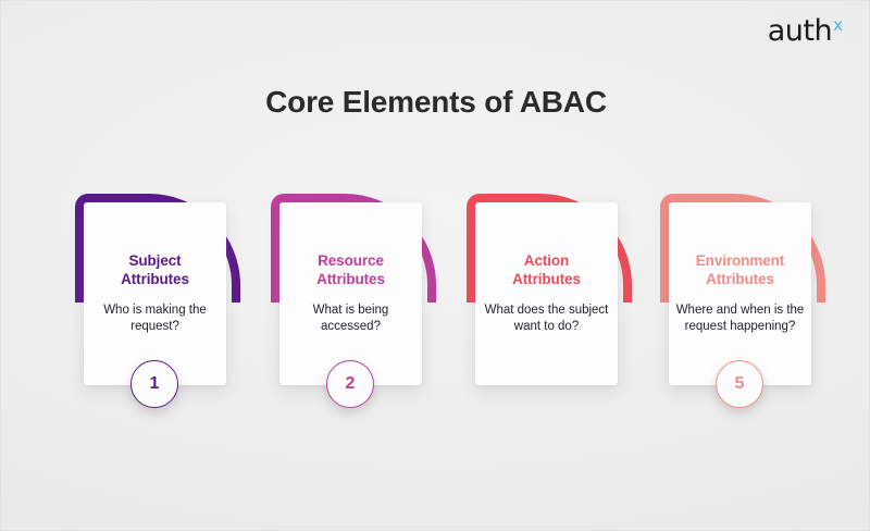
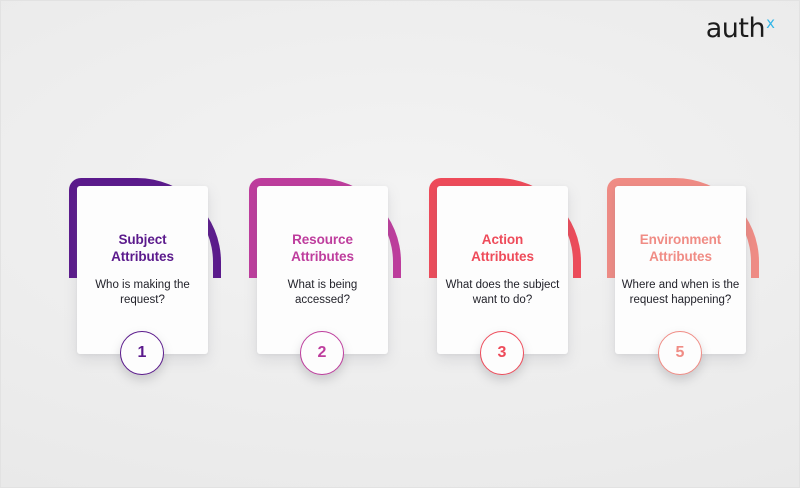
  auth
  x
- Core Elements of ABAC
  Subject
  Attributes
  Who is making the request?
  1
  Resource
  Attributes
  What is being accessed?
  2
  Action
  Attributes
  What does the subject want to do?
+ 3
  Environment
  Attributes
  Where and when is the request happening?
  5
